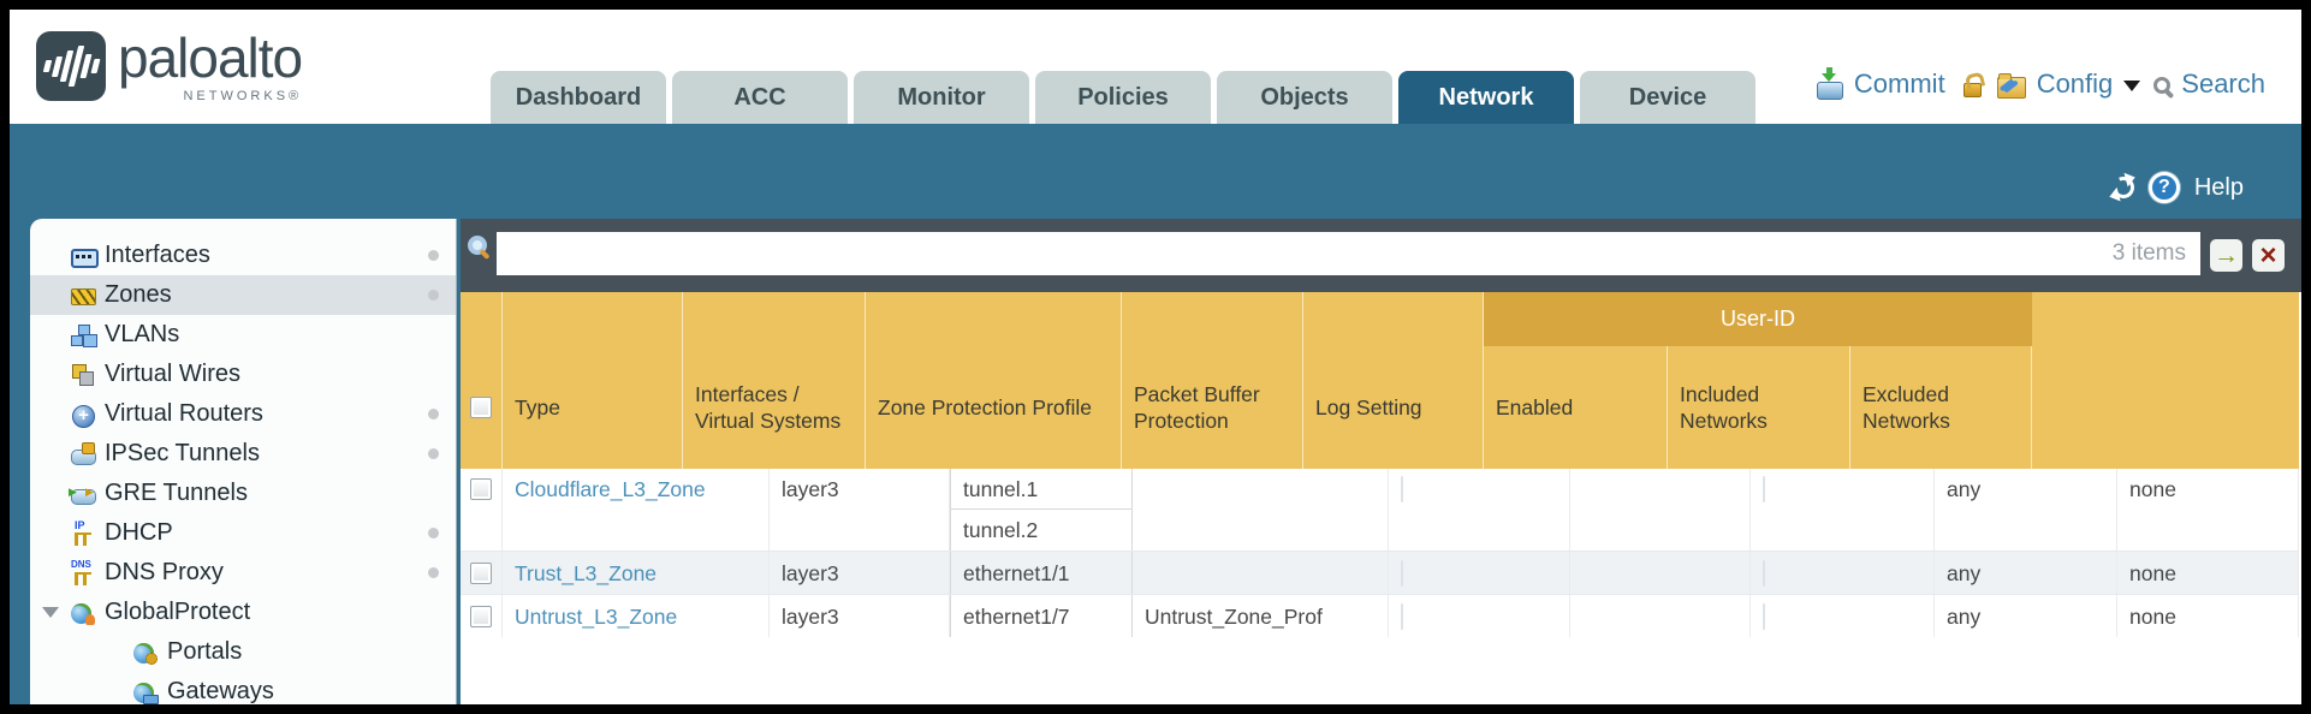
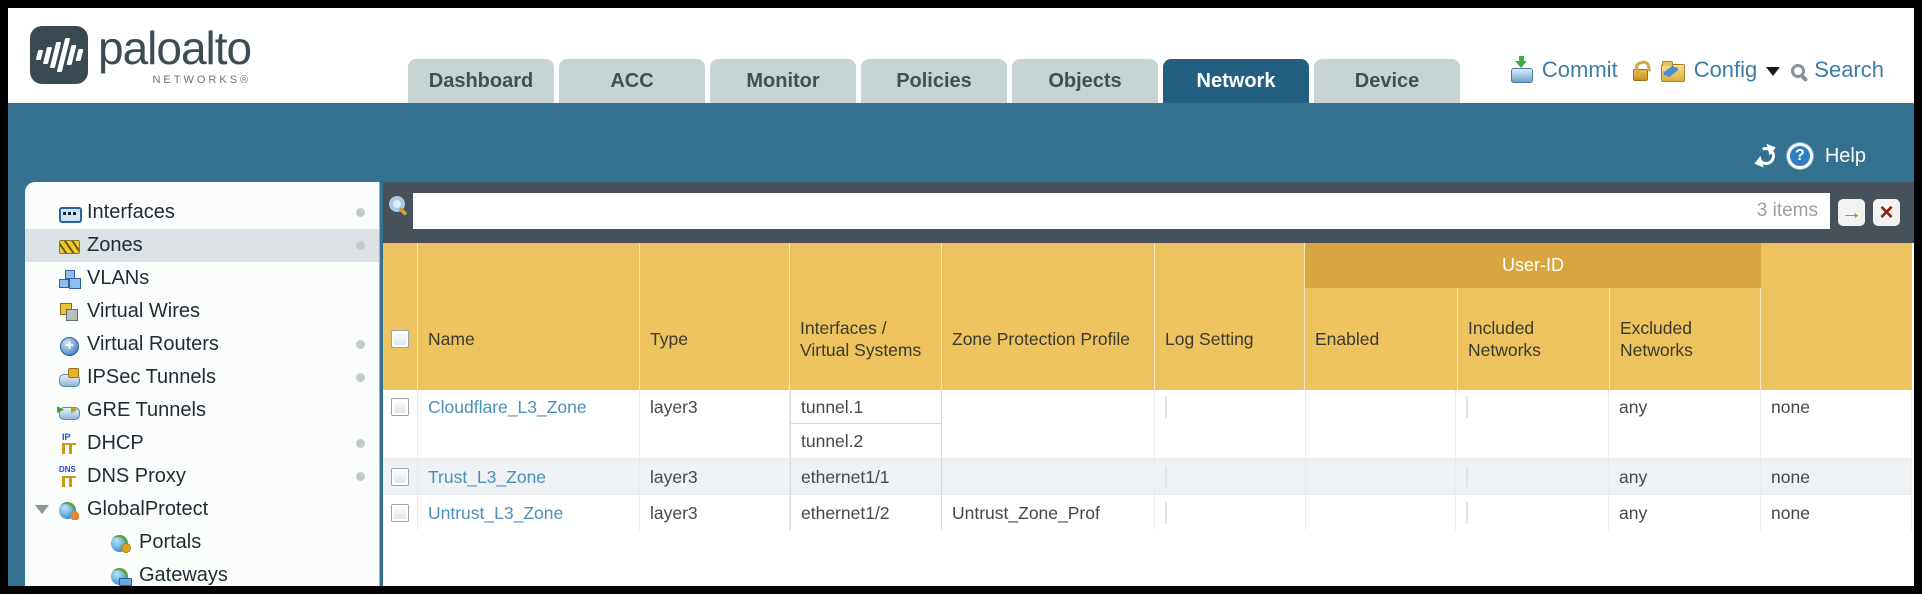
  paloalto
  NETWORKS®
  Dashboard
  ACC
  Monitor
  Policies
  Objects
  Network
  Device
  Commit
  Config
  Search
  ?
  Help
  Interfaces
  Zones
  VLANs
  Virtual Wires
  Virtual Routers
  IPSec Tunnels
  GRE Tunnels
  DHCP
  DNS Proxy
  GlobalProtect
  Portals
  Gateways
  3 items
  →
  ×
+ Name
  Type
  Interfaces / Virtual Systems
  Zone Protection Profile
- Packet Buffer Protection
  Log Setting
  User-ID
  Enabled
  Included Networks
  Excluded Networks
  Cloudflare_L3_Zone
  layer3
  tunnel.1
  tunnel.2
  any
  none
  Trust_L3_Zone
  layer3
  ethernet1/1
  any
  none
  Untrust_L3_Zone
  layer3
- ethernet1/7
+ ethernet1/2
  Untrust_Zone_Prof
  any
  none
